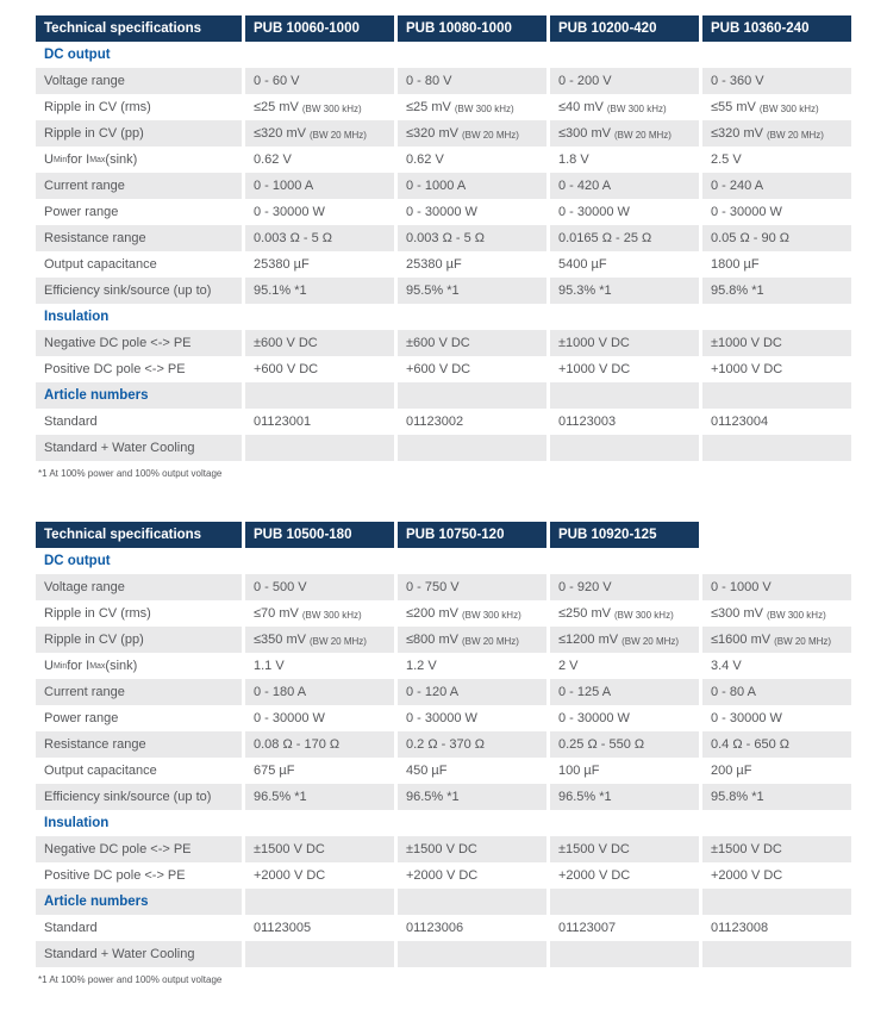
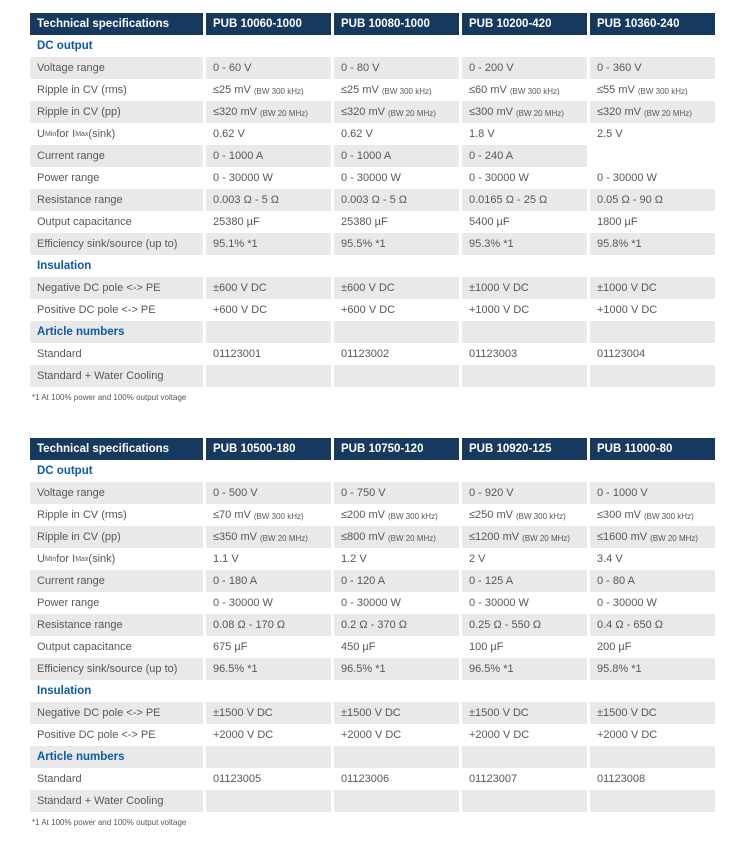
  Technical specifications
  PUB 10060-1000
  PUB 10080-1000
  PUB 10200-420
  PUB 10360-240
  DC output
  Voltage range
  0 - 60 V
  0 - 80 V
  0 - 200 V
  0 - 360 V
  Ripple in CV (rms)
  ≤25 mV
  (BW 300 kHz)
  ≤25 mV
  (BW 300 kHz)
- ≤40 mV
+ ≤60 mV
  (BW 300 kHz)
  ≤55 mV
  (BW 300 kHz)
  Ripple in CV (pp)
  ≤320 mV
  (BW 20 MHz)
  ≤320 mV
  (BW 20 MHz)
  ≤300 mV
  (BW 20 MHz)
  ≤320 mV
  (BW 20 MHz)
  U
  for I
  (sink)
  0.62 V
  0.62 V
  1.8 V
  2.5 V
  Current range
  0 - 1000 A
  0 - 1000 A
- 0 - 420 A
  0 - 240 A
  Power range
  0 - 30000 W
  0 - 30000 W
  0 - 30000 W
  0 - 30000 W
  Resistance range
  0.003 Ω - 5 Ω
  0.003 Ω - 5 Ω
  0.0165 Ω - 25 Ω
  0.05 Ω - 90 Ω
  Output capacitance
  25380 µF
  25380 µF
  5400 µF
  1800 µF
  Efficiency sink/source (up to)
  95.1% *1
  95.5% *1
  95.3% *1
  95.8% *1
  Insulation
  Negative DC pole <-> PE
  ±600 V DC
  ±600 V DC
  ±1000 V DC
  ±1000 V DC
  Positive DC pole <-> PE
  +600 V DC
  +600 V DC
  +1000 V DC
  +1000 V DC
  Article numbers
  Standard
  01123001
  01123002
  01123003
  01123004
  Standard + Water Cooling
  *1 At 100% power and 100% output voltage
  Technical specifications
  PUB 10500-180
  PUB 10750-120
  PUB 10920-125
+ PUB 11000-80
  DC output
  Voltage range
  0 - 500 V
  0 - 750 V
  0 - 920 V
  0 - 1000 V
  Ripple in CV (rms)
  ≤70 mV
  (BW 300 kHz)
  ≤200 mV
  (BW 300 kHz)
  ≤250 mV
  (BW 300 kHz)
  ≤300 mV
  (BW 300 kHz)
  Ripple in CV (pp)
  ≤350 mV
  (BW 20 MHz)
  ≤800 mV
  (BW 20 MHz)
  ≤1200 mV
  (BW 20 MHz)
  ≤1600 mV
  (BW 20 MHz)
  U
  for I
  (sink)
  1.1 V
  1.2 V
  2 V
  3.4 V
  Current range
  0 - 180 A
  0 - 120 A
  0 - 125 A
  0 - 80 A
  Power range
  0 - 30000 W
  0 - 30000 W
  0 - 30000 W
  0 - 30000 W
  Resistance range
  0.08 Ω - 170 Ω
  0.2 Ω - 370 Ω
  0.25 Ω - 550 Ω
  0.4 Ω - 650 Ω
  Output capacitance
  675 µF
  450 µF
  100 µF
  200 µF
  Efficiency sink/source (up to)
  96.5% *1
  96.5% *1
  96.5% *1
  95.8% *1
  Insulation
  Negative DC pole <-> PE
  ±1500 V DC
  ±1500 V DC
  ±1500 V DC
  ±1500 V DC
  Positive DC pole <-> PE
  +2000 V DC
  +2000 V DC
  +2000 V DC
  +2000 V DC
  Article numbers
  Standard
  01123005
  01123006
  01123007
  01123008
  Standard + Water Cooling
  *1 At 100% power and 100% output voltage
